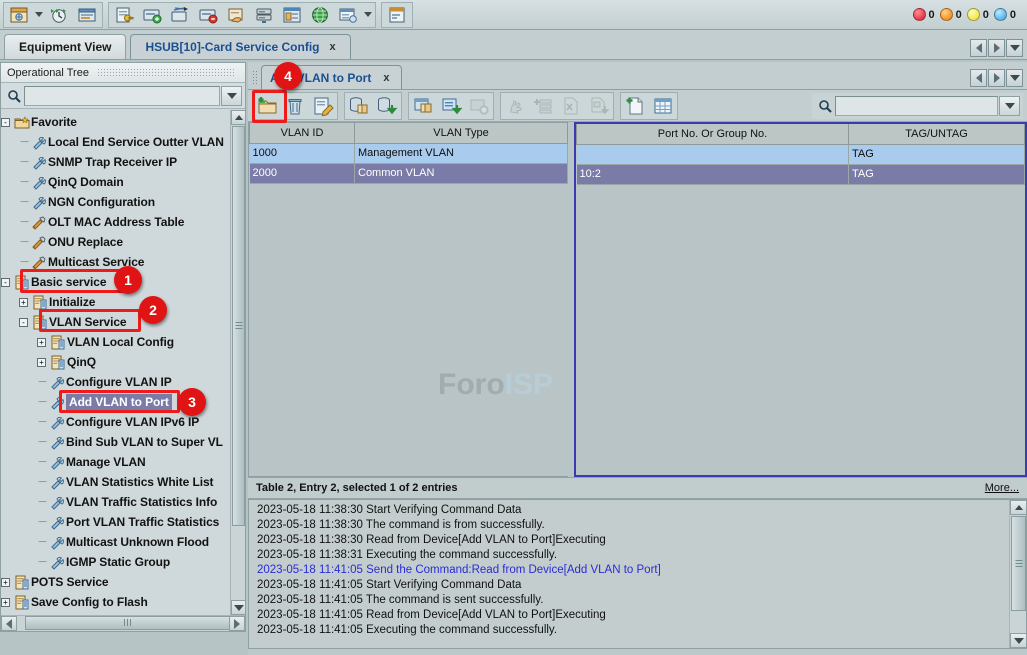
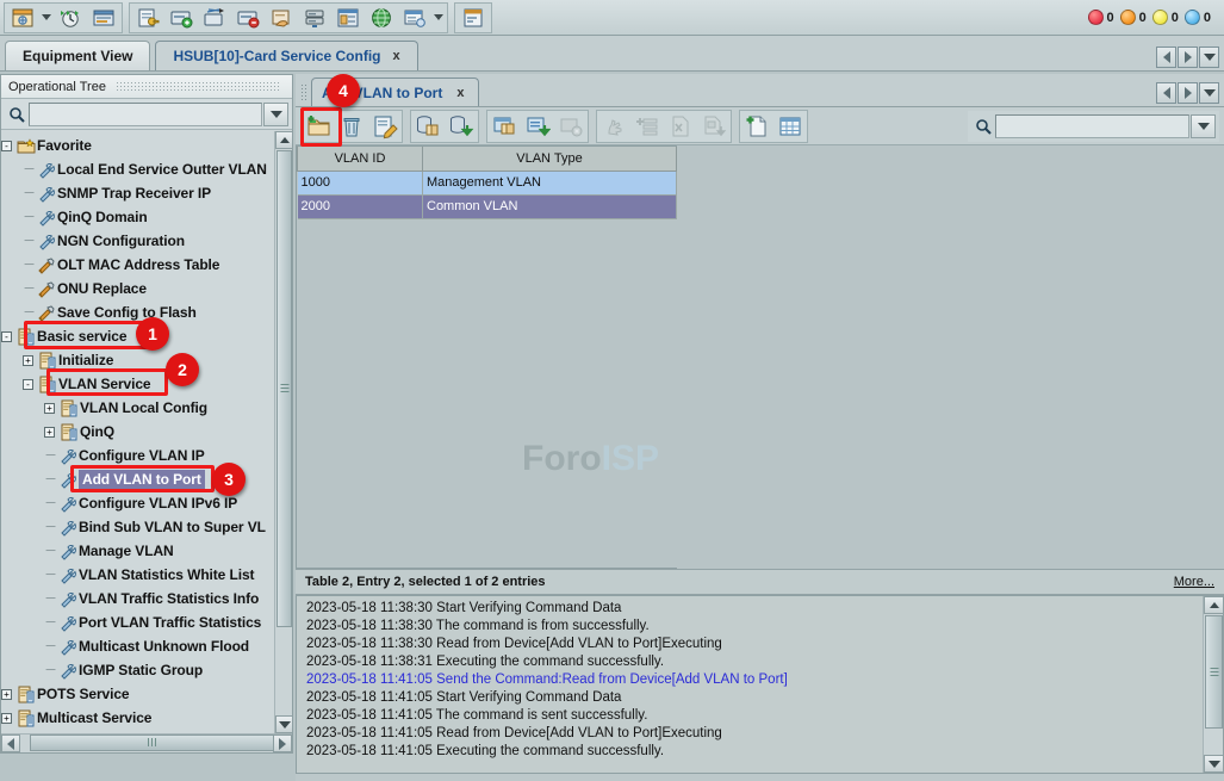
  0
  0
  0
  0
  Equipment View
  HSUB[10]-Card Service Config
  x
  Operational Tree
  -
  Favorite
  ─
  Local End Service Outter VLAN
  ─
  SNMP Trap Receiver IP
  ─
  QinQ Domain
  ─
  NGN Configuration
  ─
  OLT MAC Address Table
  ─
  ONU Replace
  ─
- Multicast Service
+ Save Config to Flash
  -
  Basic service
  +
  Initialize
  -
  VLAN Service
  +
  VLAN Local Config
  +
  QinQ
  ─
  Configure VLAN IP
  ─
  Add VLAN to Port
  ─
  Configure VLAN IPv6 IP
  ─
  Bind Sub VLAN to Super VL
  ─
  Manage VLAN
  ─
  VLAN Statistics White List
  ─
  VLAN Traffic Statistics Info
  ─
  Port VLAN Traffic Statistics
  ─
  Multicast Unknown Flood
  ─
  IGMP Static Group
  +
  POTS Service
  +
- Save Config to Flash
+ Multicast Service
  x
  VLAN ID	VLAN Type
  1000	Management VLAN
  2000	Common VLAN
- Port No. Or Group No.	TAG/UNTAG
- 	TAG
- 10:2	TAG
  Table 2, Entry 2, selected 1 of 2 entries
  More...
  2023-05-18 11:38:30 Start Verifying Command Data
  2023-05-18 11:38:30 The command is from successfully.
  2023-05-18 11:38:30 Read from Device[Add VLAN to Port]Executing
  2023-05-18 11:38:31 Executing the command successfully.
  2023-05-18 11:41:05 Send the Command:Read from Device[Add VLAN to Port]
  2023-05-18 11:41:05 Start Verifying Command Data
  2023-05-18 11:41:05 The command is sent successfully.
  2023-05-18 11:41:05 Read from Device[Add VLAN to Port]Executing
  2023-05-18 11:41:05 Executing the command successfully.
  1
  2
  3
  4
